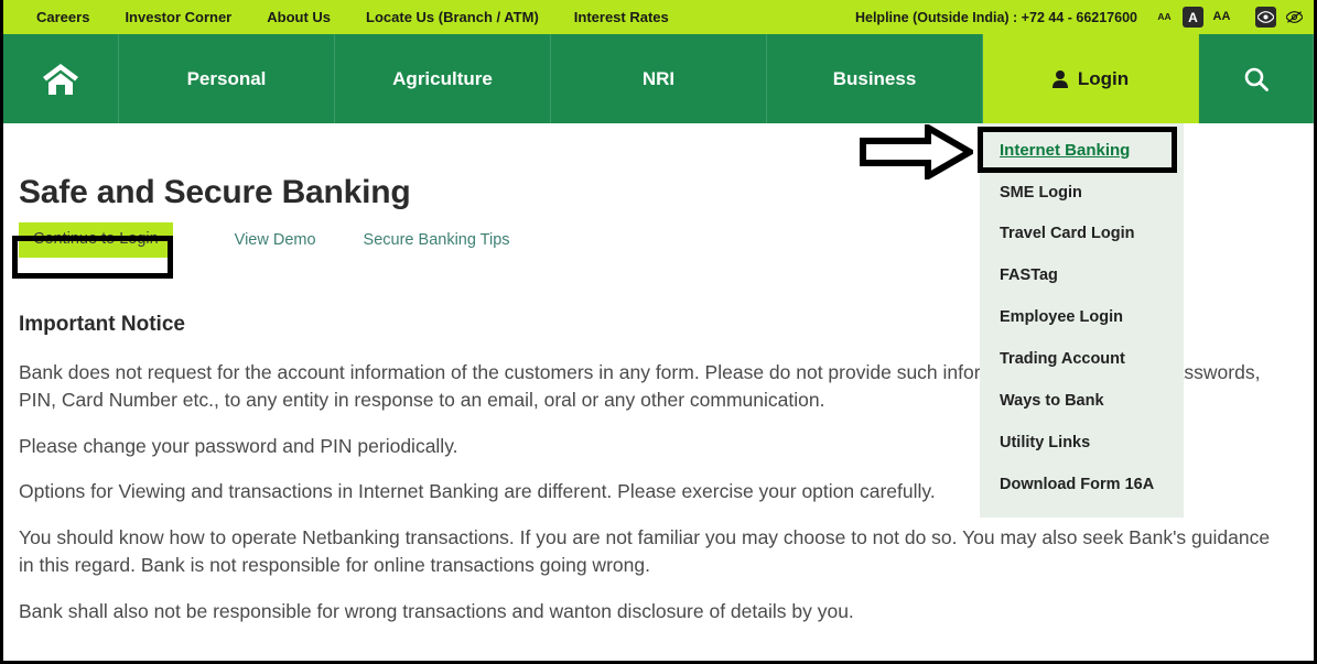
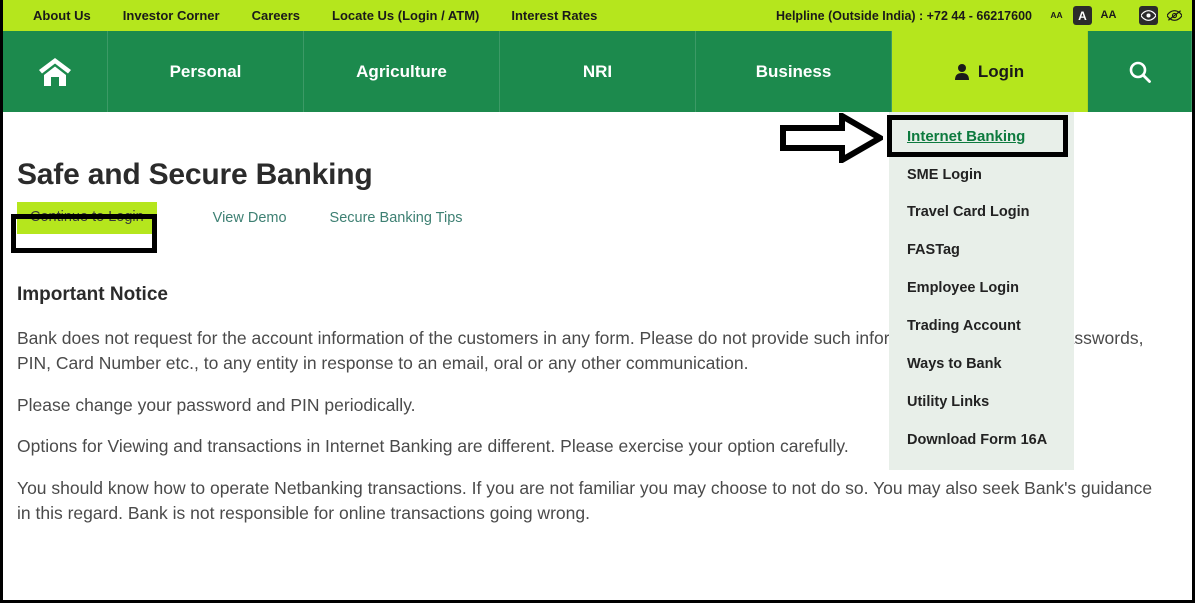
- Careers
+ About Us
  Investor Corner
- About Us
+ Careers
- Locate Us (Branch / ATM)
+ Locate Us (Login / ATM)
  Interest Rates
  Helpline (Outside India) : +72 44 - 66217600
  AA
  A
  AA
  Personal
  Agriculture
  NRI
  Business
  Login
  Safe and Secure Banking
  Continue to Login
  View Demo
  Secure Banking Tips
  Important Notice
  Bank does not request for the account information of the customers in any form. Please do not provide such inforsswords, PIN, Card Number etc., to any entity in response to an email, oral or any other communication.
  Please change your password and PIN periodically.
  Options for Viewing and transactions in Internet Banking are different. Please exercise your option carefully.
  You should know how to operate Netbanking transactions. If you are not familiar you may choose to not do so. You may also seek Bank's guidance in this regard. Bank is not responsible for online transactions going wrong.
- Bank shall also not be responsible for wrong transactions and wanton disclosure of details by you.
  Internet Banking
  SME Login
  Travel Card Login
  FASTag
  Employee Login
  Trading Account
  Ways to Bank
  Utility Links
  Download Form 16A
